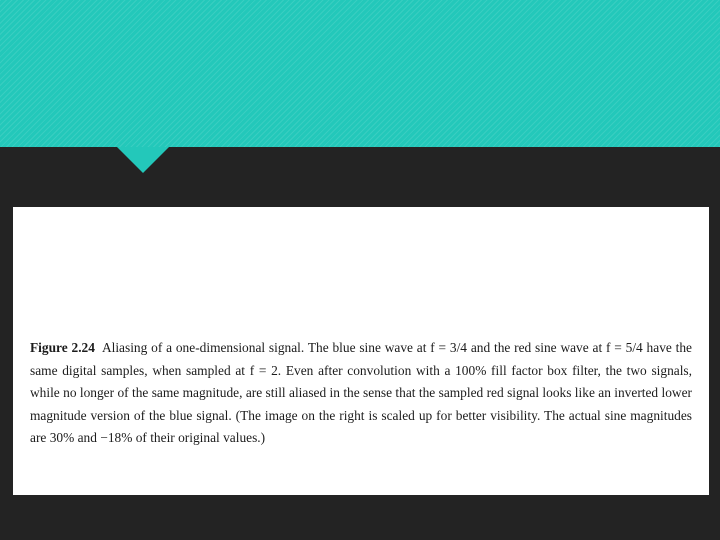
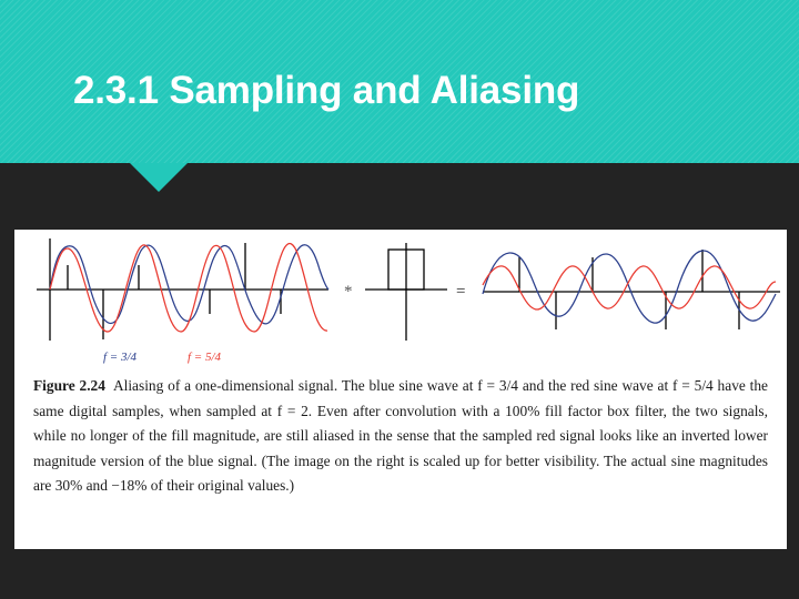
+ 2.3.1 Sampling and Aliasing
+ f = 3/4
+ f = 5/4
+ *
+ =
- Figure 2.24 Aliasing of a one-dimensional signal. The blue sine wave at f = 3/4 and the red sine wave at f = 5/4 have the same digital samples, when sampled at f = 2. Even after convolution with a 100% fill factor box filter, the two signals, while no longer of the same magnitude, are still aliased in the sense that the sampled red signal looks like an inverted lower magnitude version of the blue signal. (The image on the right is scaled up for better visibility. The actual sine magnitudes are 30% and −18% of their original values.)
+ Figure 2.24 Aliasing of a one-dimensional signal. The blue sine wave at f = 3/4 and the red sine wave at f = 5/4 have the same digital samples, when sampled at f = 2. Even after convolution with a 100% fill factor box filter, the two signals, while no longer of the fill magnitude, are still aliased in the sense that the sampled red signal looks like an inverted lower magnitude version of the blue signal. (The image on the right is scaled up for better visibility. The actual sine magnitudes are 30% and −18% of their original values.)
